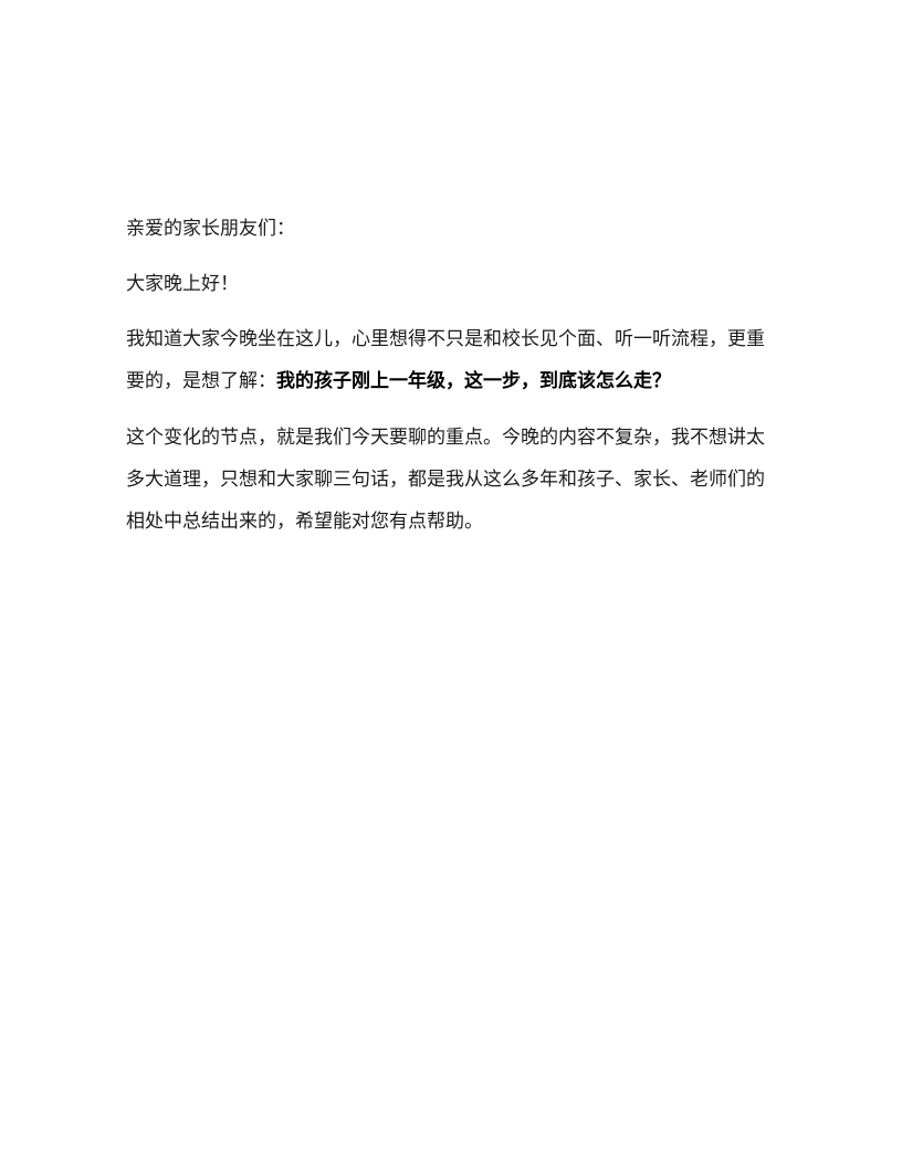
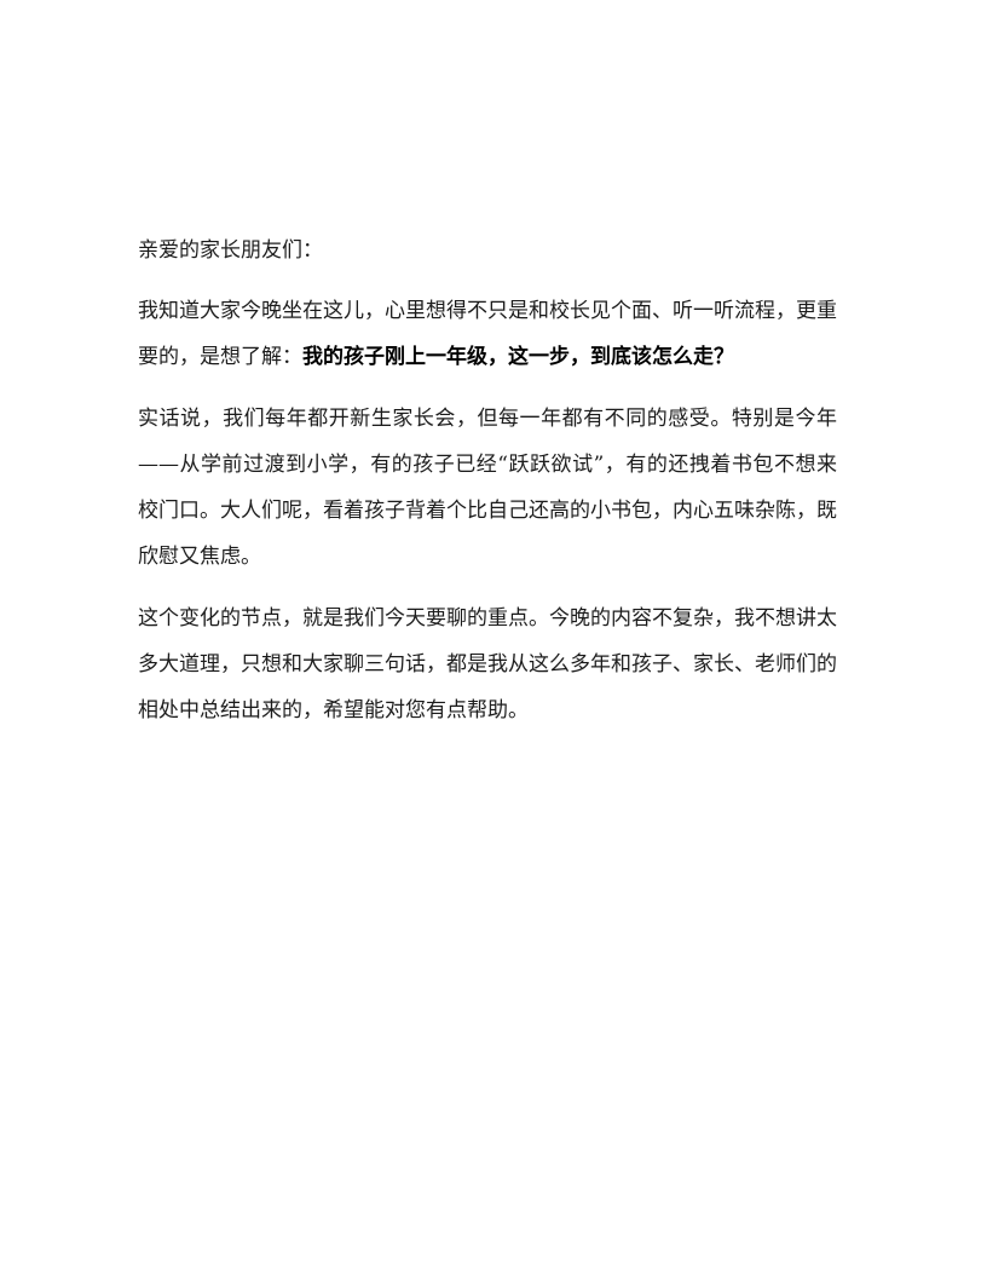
  亲爱的家长朋友们：
- 大家晚上好！
  我知道大家今晚坐在这儿，心里想得不只是和校长见个面、听一听流程，更重要的，是想了解：我的孩子刚上一年级，这一步，到底该怎么走？
+ 实话说，我们每年都开新生家长会，但每一年都有不同的感受。特别是今年——从学前过渡到小学，有的孩子已经“跃跃欲试”，有的还拽着书包不想来校门口。大人们呢，看着孩子背着个比自己还高的小书包，内心五味杂陈，既欣慰又焦虑。
  这个变化的节点，就是我们今天要聊的重点。今晚的内容不复杂，我不想讲太多大道理，只想和大家聊三句话，都是我从这么多年和孩子、家长、老师们的相处中总结出来的，希望能对您有点帮助。
